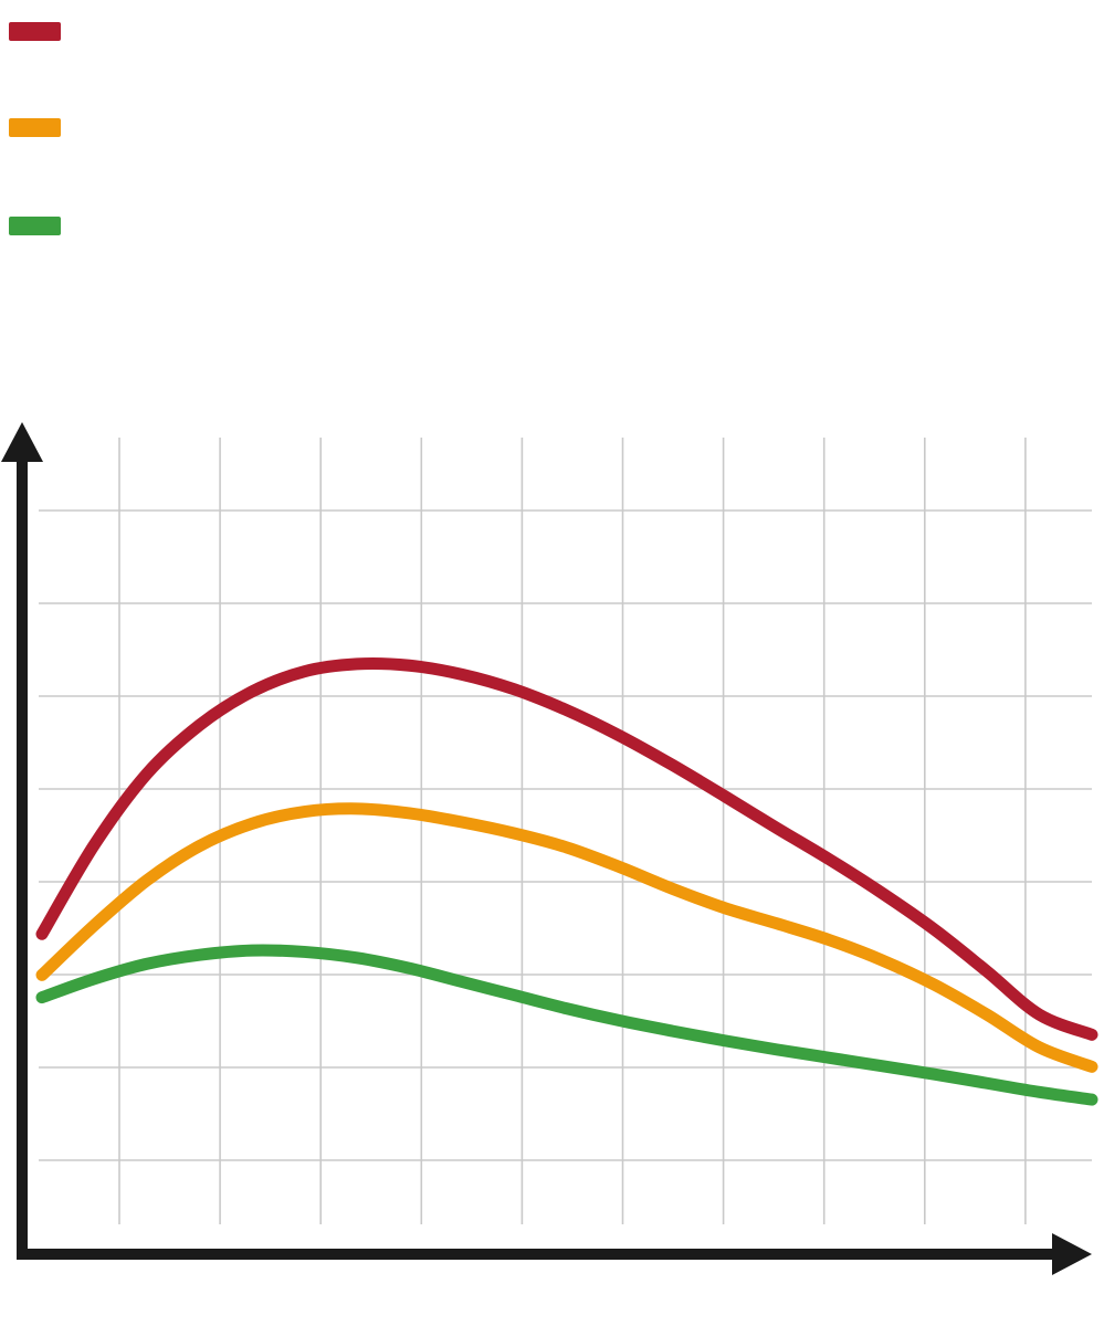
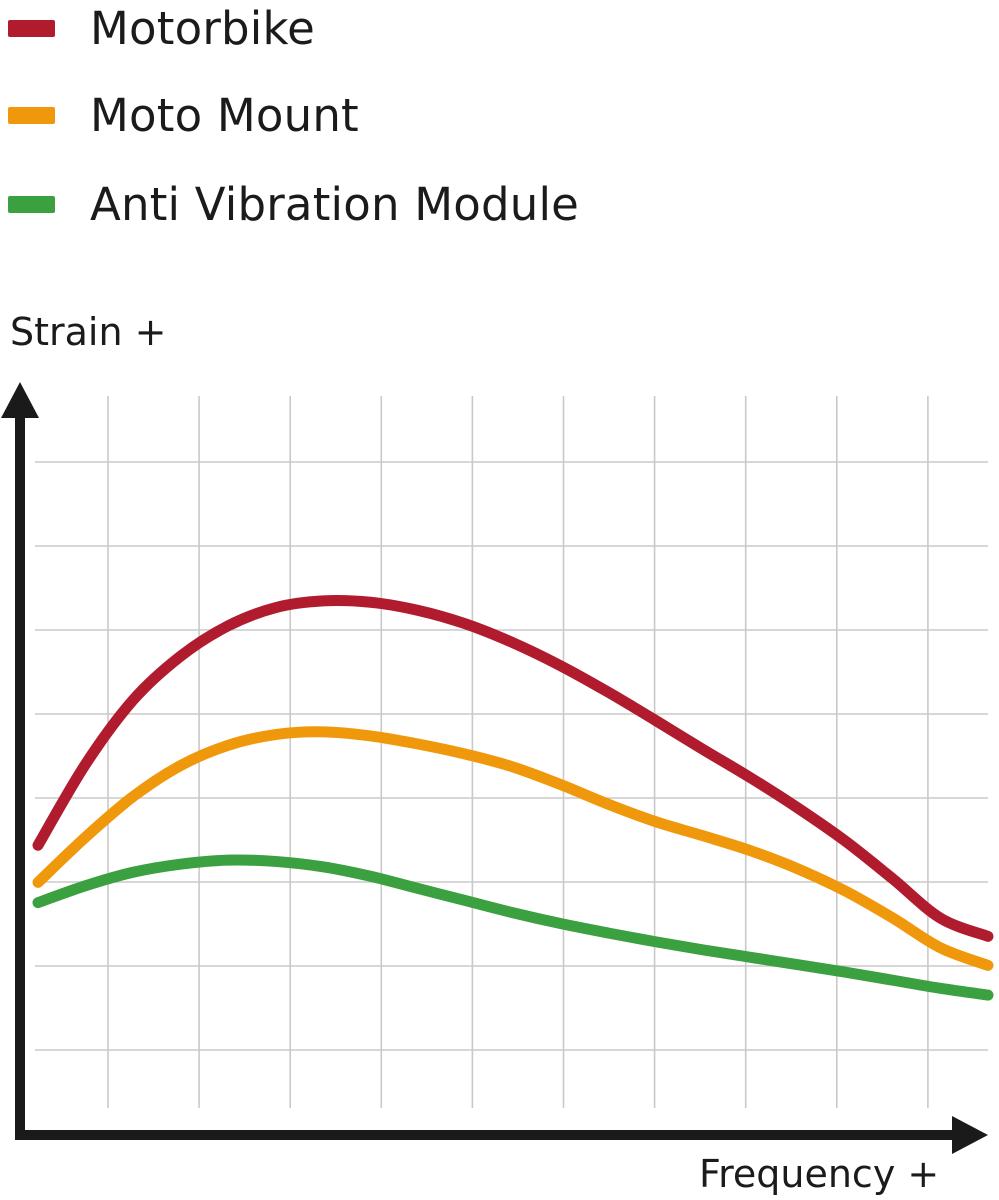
+ Motorbike
+ Moto Mount
+ Anti Vibration Module
+ Strain +
+ Frequency +
